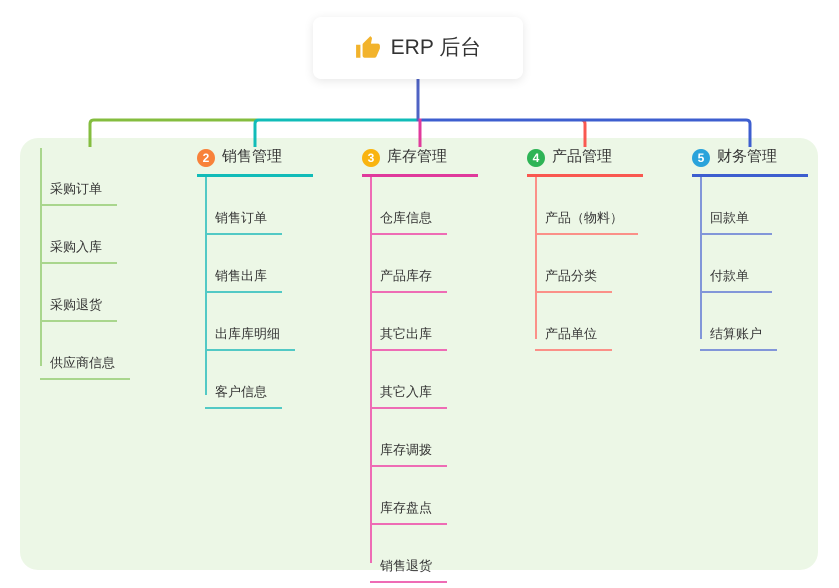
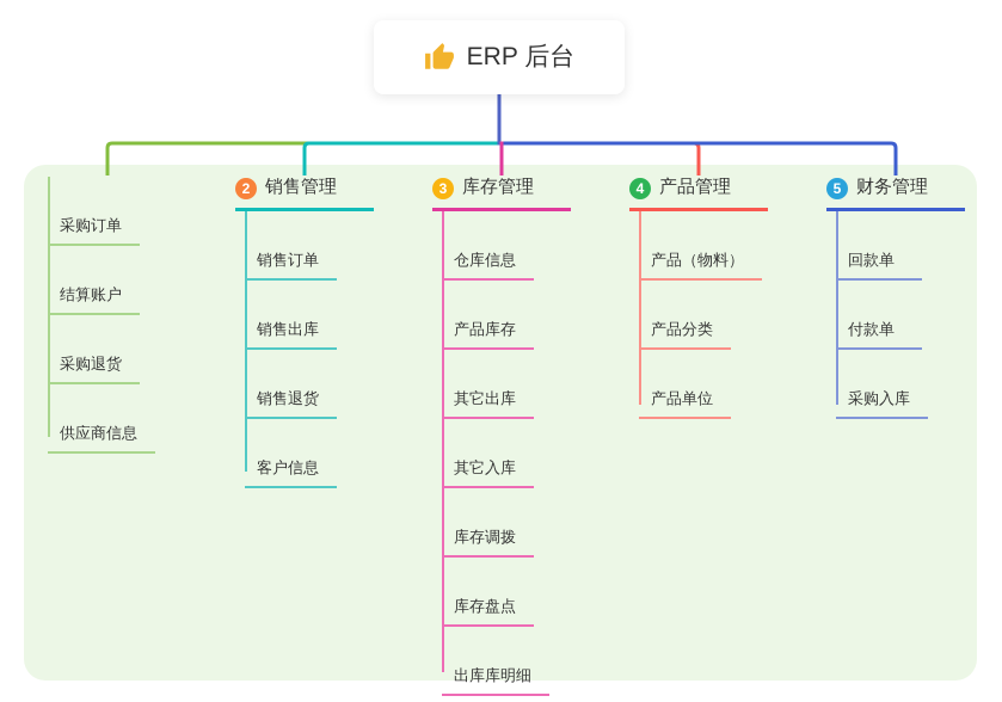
  ERP 后台
  采购订单
- 采购入库
+ 结算账户
  采购退货
  供应商信息
  2
  销售管理
  销售订单
  销售出库
- 出库库明细
+ 销售退货
  客户信息
  3
  库存管理
  仓库信息
  产品库存
  其它出库
  其它入库
  库存调拨
  库存盘点
- 销售退货
+ 出库库明细
  4
  产品管理
  产品（物料）
  产品分类
  产品单位
  5
  财务管理
  回款单
  付款单
- 结算账户
+ 采购入库
